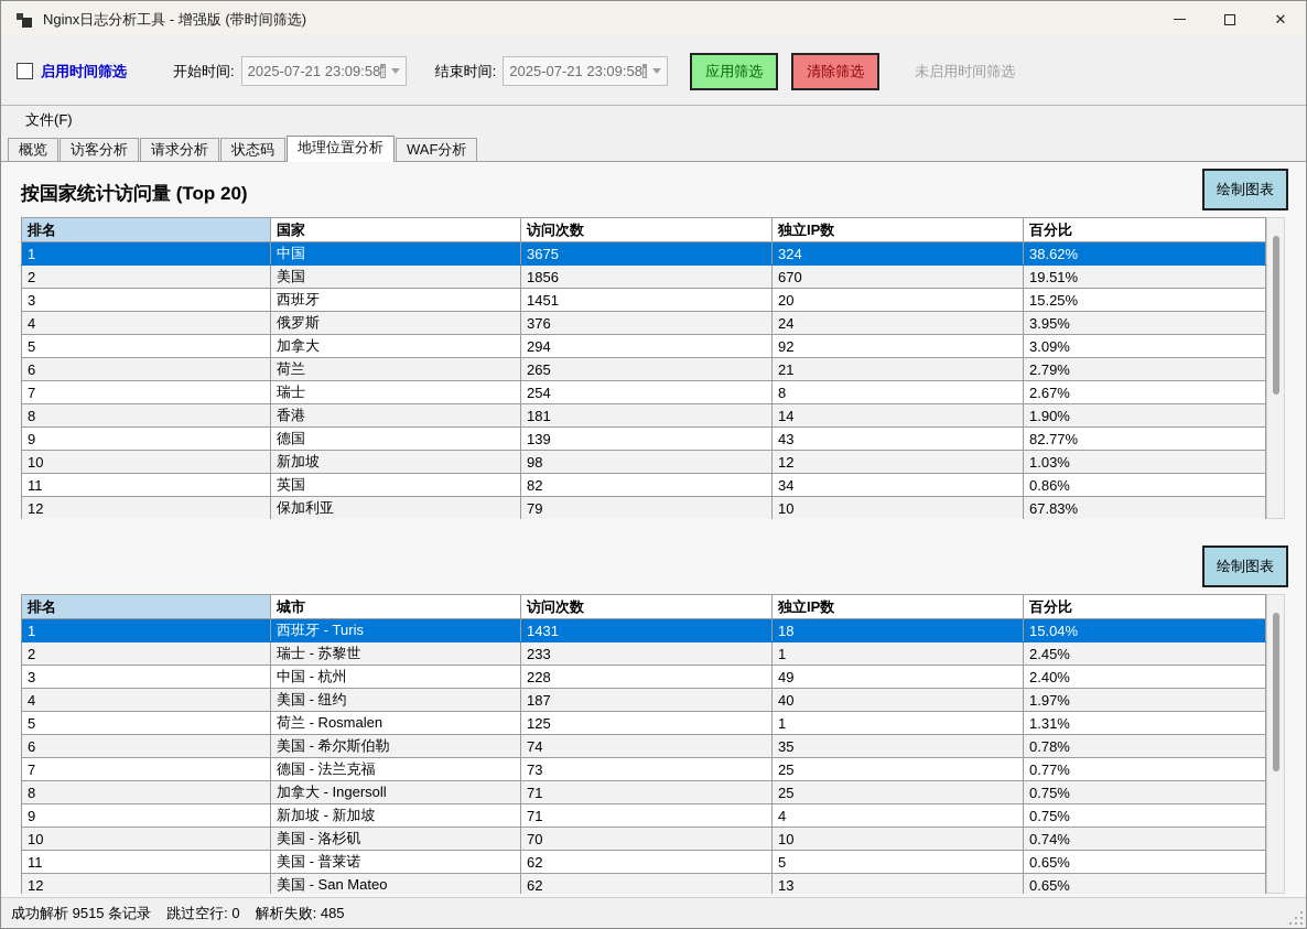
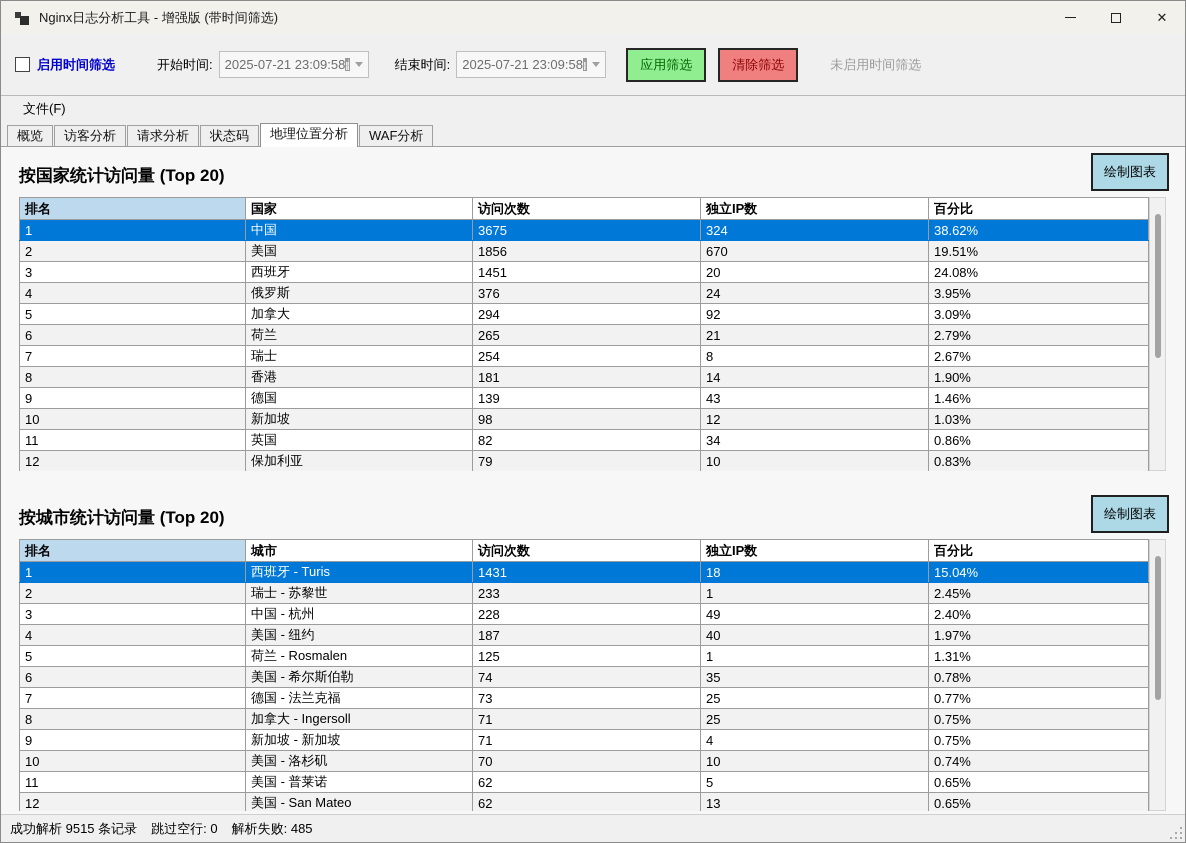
  Nginx日志分析工具 - 增强版 (带时间筛选)
  ✕
  启用时间筛选
  开始时间:
  2025-07-21 23:09:58
  结束时间:
  2025-07-21 23:09:58
  应用筛选
  清除筛选
  未启用时间筛选
  文件(F)
  概览
  访客分析
  请求分析
  状态码
  地理位置分析
  WAF分析
  按国家统计访问量 (Top 20)
  绘制图表
  排名	国家	访问次数	独立IP数	百分比
  1	中国	3675	324	38.62%
  2	美国	1856	670	19.51%
- 3	西班牙	1451	20	15.25%
+ 3	西班牙	1451	20	24.08%
  4	俄罗斯	376	24	3.95%
  5	加拿大	294	92	3.09%
  6	荷兰	265	21	2.79%
  7	瑞士	254	8	2.67%
  8	香港	181	14	1.90%
- 9	德国	139	43	82.77%
+ 9	德国	139	43	1.46%
  10	新加坡	98	12	1.03%
  11	英国	82	34	0.86%
- 12	保加利亚	79	10	67.83%
+ 12	保加利亚	79	10	0.83%
+ 按城市统计访问量 (Top 20)
  绘制图表
  排名	城市	访问次数	独立IP数	百分比
  1	西班牙 - Turis	1431	18	15.04%
  2	瑞士 - 苏黎世	233	1	2.45%
  3	中国 - 杭州	228	49	2.40%
  4	美国 - 纽约	187	40	1.97%
  5	荷兰 - Rosmalen	125	1	1.31%
  6	美国 - 希尔斯伯勒	74	35	0.78%
  7	德国 - 法兰克福	73	25	0.77%
  8	加拿大 - Ingersoll	71	25	0.75%
  9	新加坡 - 新加坡	71	4	0.75%
  10	美国 - 洛杉矶	70	10	0.74%
  11	美国 - 普莱诺	62	5	0.65%
  12	美国 - San Mateo	62	13	0.65%
  成功解析 9515 条记录
  跳过空行: 0
  解析失败: 485
